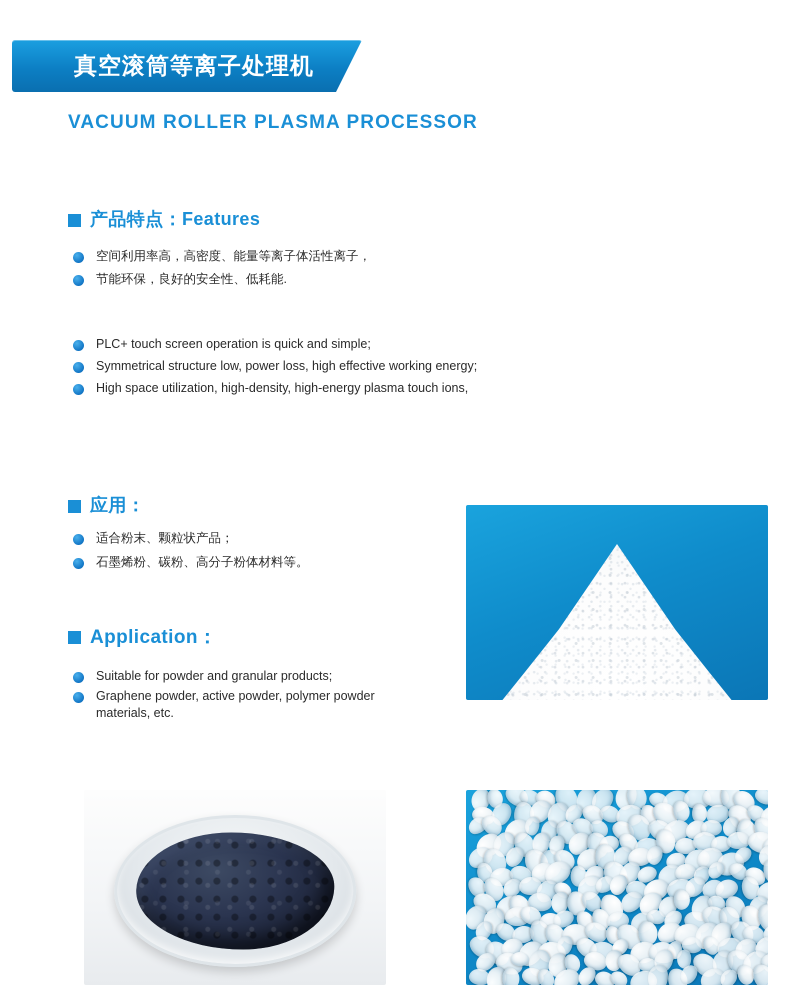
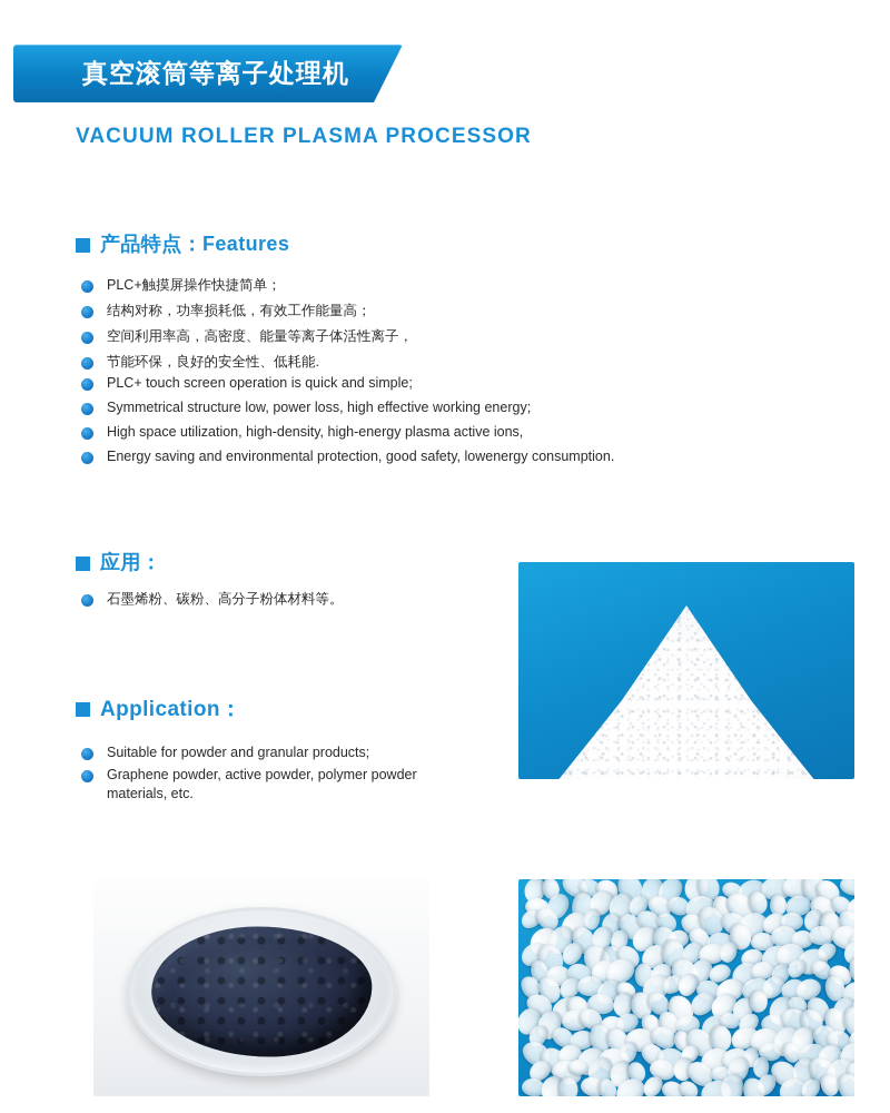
  真空滚筒等离子处理机
  VACUUM ROLLER PLASMA PROCESSOR
  产品特点：Features
+ PLC+触摸屏操作快捷简单；
+ 结构对称，功率损耗低，有效工作能量高；
  空间利用率高，高密度、能量等离子体活性离子，
  节能环保，良好的安全性、低耗能.
  PLC+ touch screen operation is quick and simple;
  Symmetrical structure low, power loss, high effective working energy;
- High space utilization, high-density, high-energy plasma touch ions,
+ High space utilization, high-density, high-energy plasma active ions,
+ Energy saving and environmental protection, good safety, lowenergy consumption.
  应用：
- 适合粉末、颗粒状产品；
  石墨烯粉、碳粉、高分子粉体材料等。
  Application：
  Suitable for powder and granular products;
  Graphene powder, active powder, polymer powder materials, etc.
